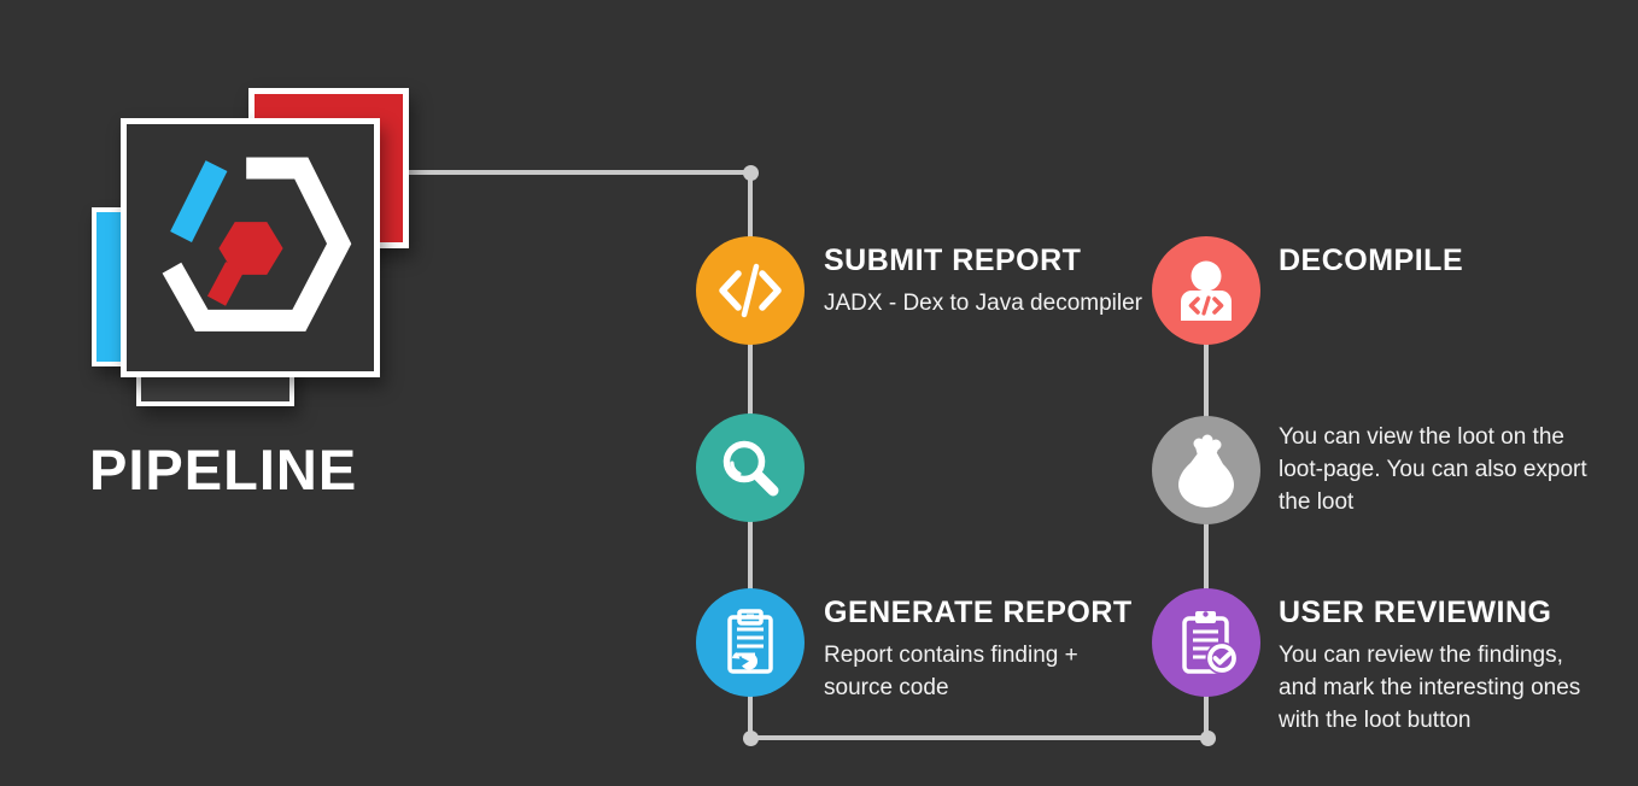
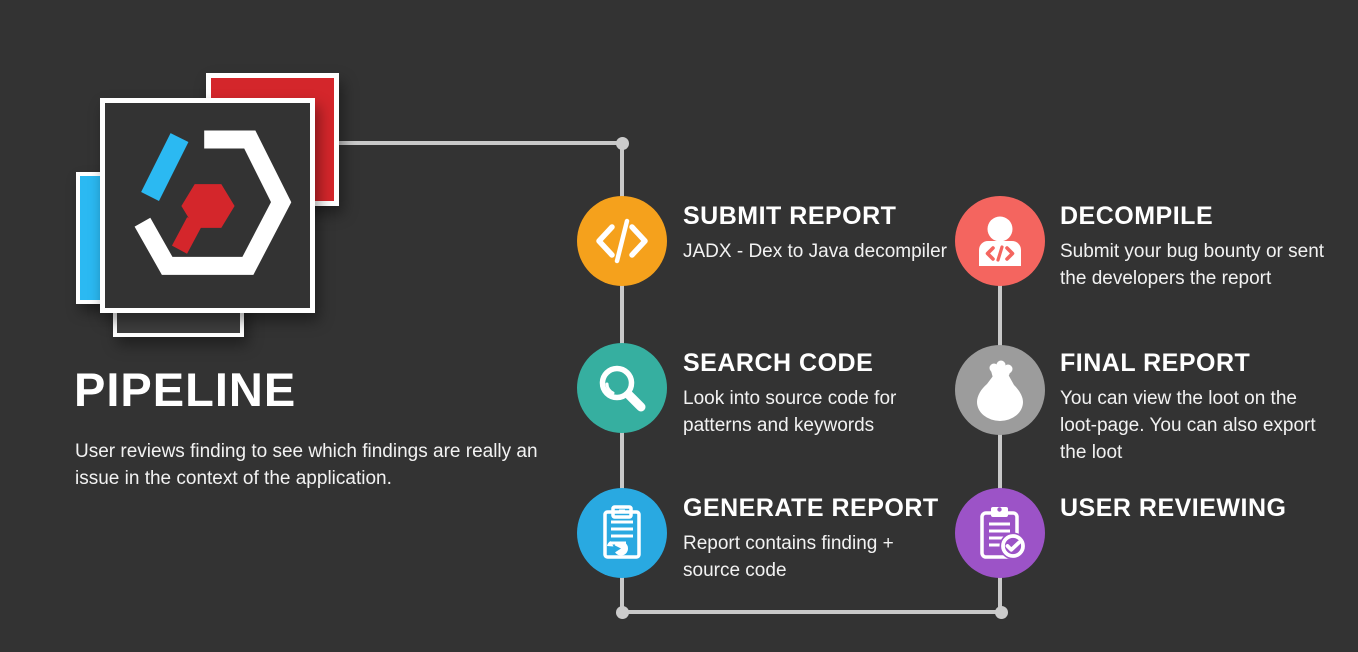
  PIPELINE
+ User reviews finding to see which findings are really an
+ issue in the context of the application.
  SUBMIT REPORT
  JADX - Dex to Java decompiler
+ SEARCH CODE
+ Look into source code for
+ patterns and keywords
  GENERATE REPORT
  Report contains finding +
  source code
  DECOMPILE
+ Submit your bug bounty or sent
+ the developers the report
+ FINAL REPORT
  You can view the loot on the
  loot-page. You can also export
  the loot
  USER REVIEWING
- You can review the findings,
- and mark the interesting ones
- with the loot button
